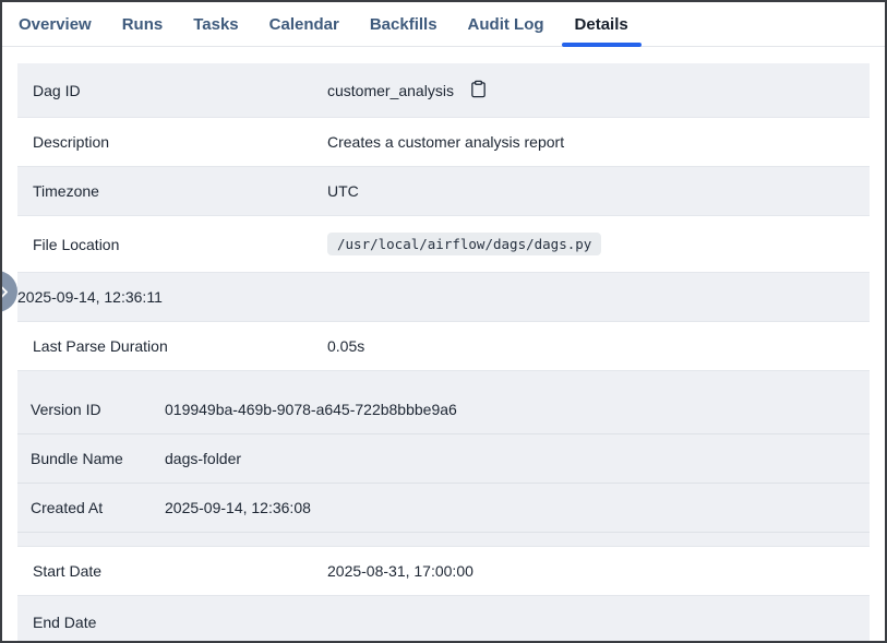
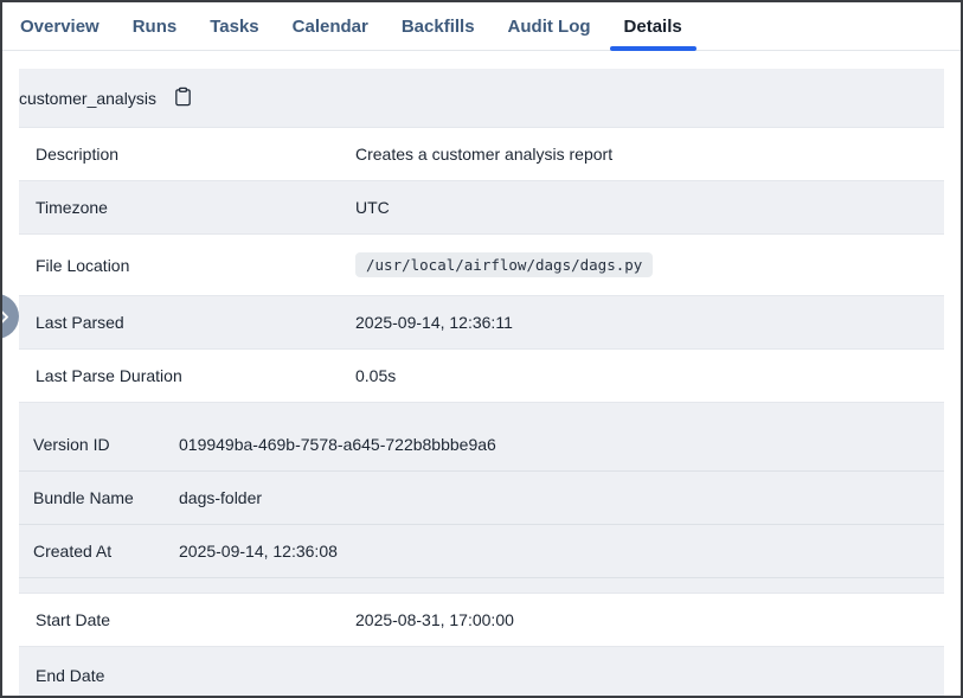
  Overview
  Runs
  Tasks
  Calendar
  Backfills
  Audit Log
  Details
- Dag ID
  customer_analysis
  Description
  Creates a customer analysis report
  Timezone
  UTC
  File Location
  /usr/local/airflow/dags/dags.py
+ Last Parsed
  2025-09-14, 12:36:11
  Last Parse Duration
  0.05s
  Version ID
- 019949ba-469b-9078-a645-722b8bbbe9a6
+ 019949ba-469b-7578-a645-722b8bbbe9a6
  Bundle Name
  dags-folder
  Created At
  2025-09-14, 12:36:08
  Start Date
  2025-08-31, 17:00:00
  End Date
